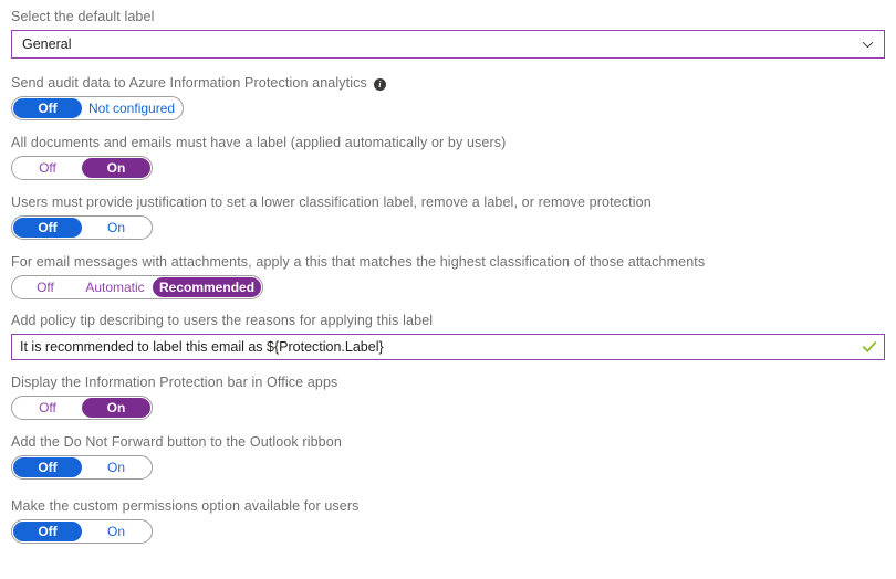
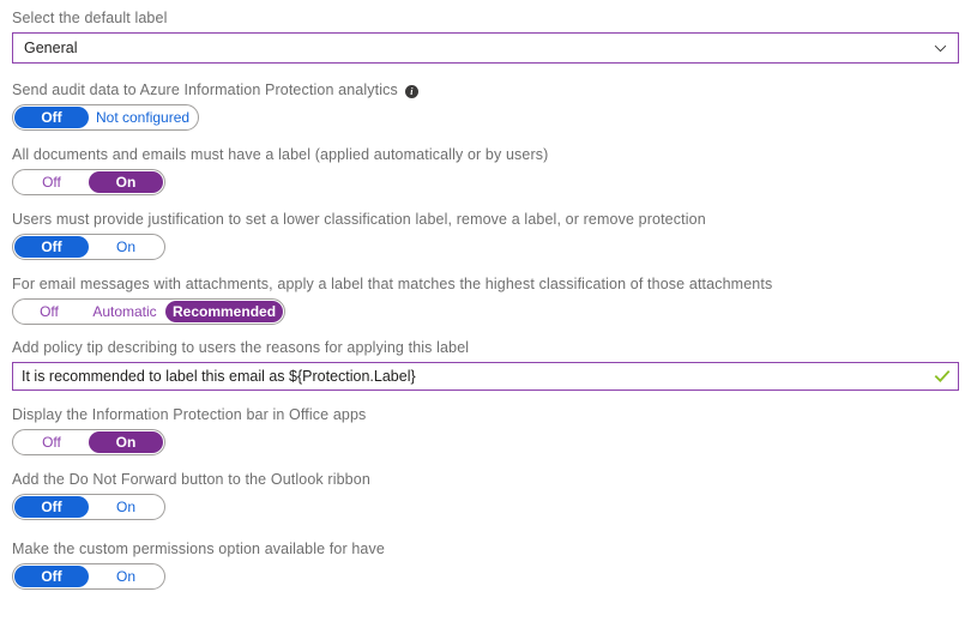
  Select the default label
  General
  Send audit data to Azure Information Protection analytics
  i
  Off
  Not configured
  All documents and emails must have a label (applied automatically or by users)
  Off
  On
  Users must provide justification to set a lower classification label, remove a label, or remove protection
  Off
  On
- For email messages with attachments, apply a this that matches the highest classification of those attachments
+ For email messages with attachments, apply a label that matches the highest classification of those attachments
  Off
  Automatic
  Recommended
  Add policy tip describing to users the reasons for applying this label
  It is recommended to label this email as ${Protection.Label}
  Display the Information Protection bar in Office apps
  Off
  On
  Add the Do Not Forward button to the Outlook ribbon
  Off
  On
- Make the custom permissions option available for users
+ Make the custom permissions option available for have
  Off
  On
